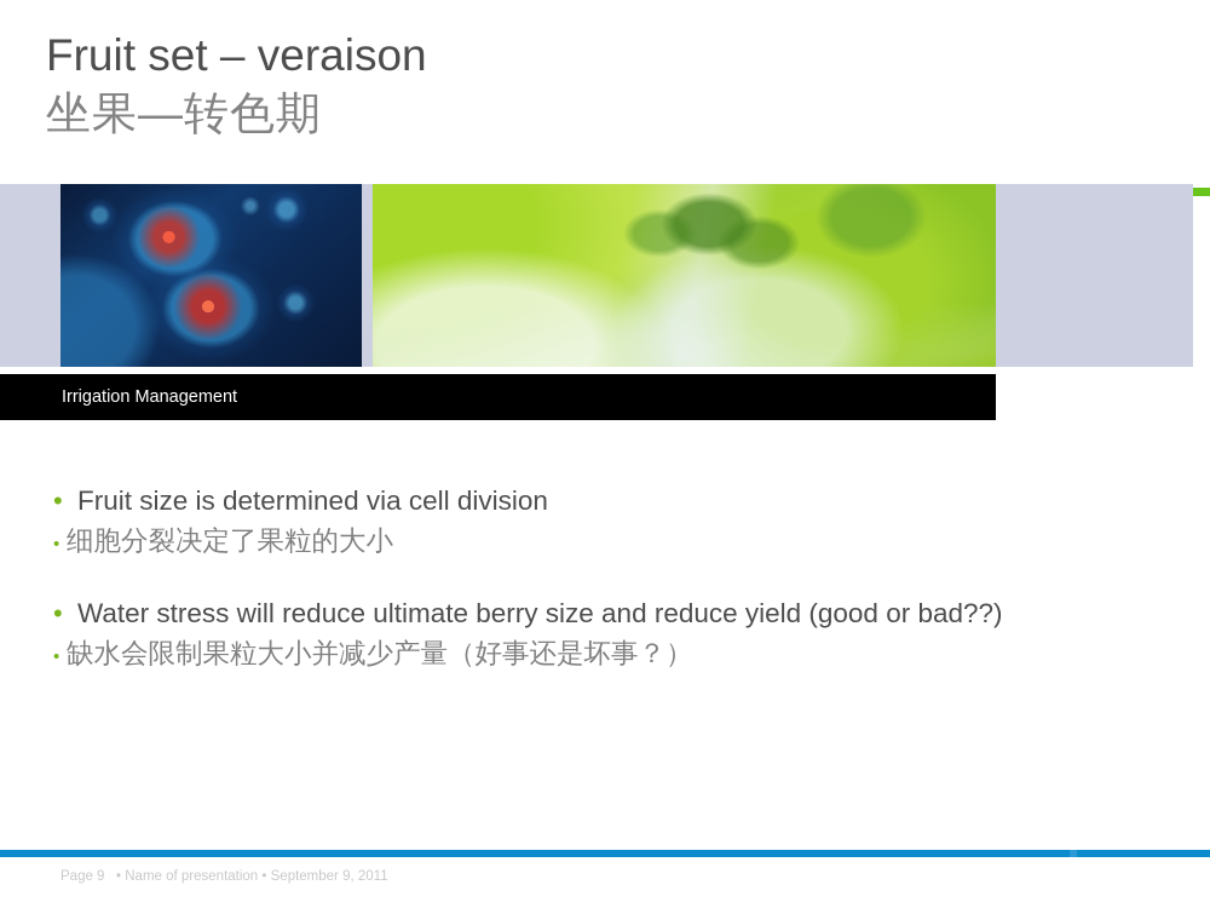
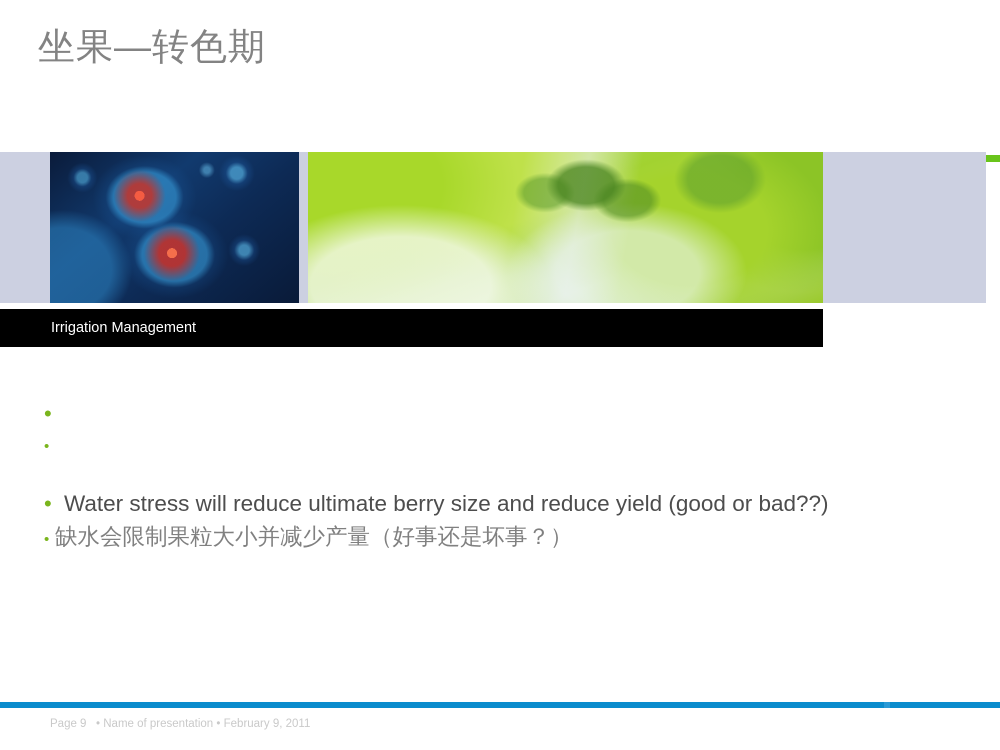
- Fruit set – veraison
  坐果—转色期
  Irrigation Management
  •
- Fruit size is determined via cell division
  •
- 细胞分裂决定了果粒的大小
  •
  Water stress will reduce ultimate berry size and reduce yield (good or bad??)
  •
  缺水会限制果粒大小并减少产量（好事还是坏事？）
- Page 9 • Name of presentation • September 9, 2011
+ Page 9 • Name of presentation • February 9, 2011
